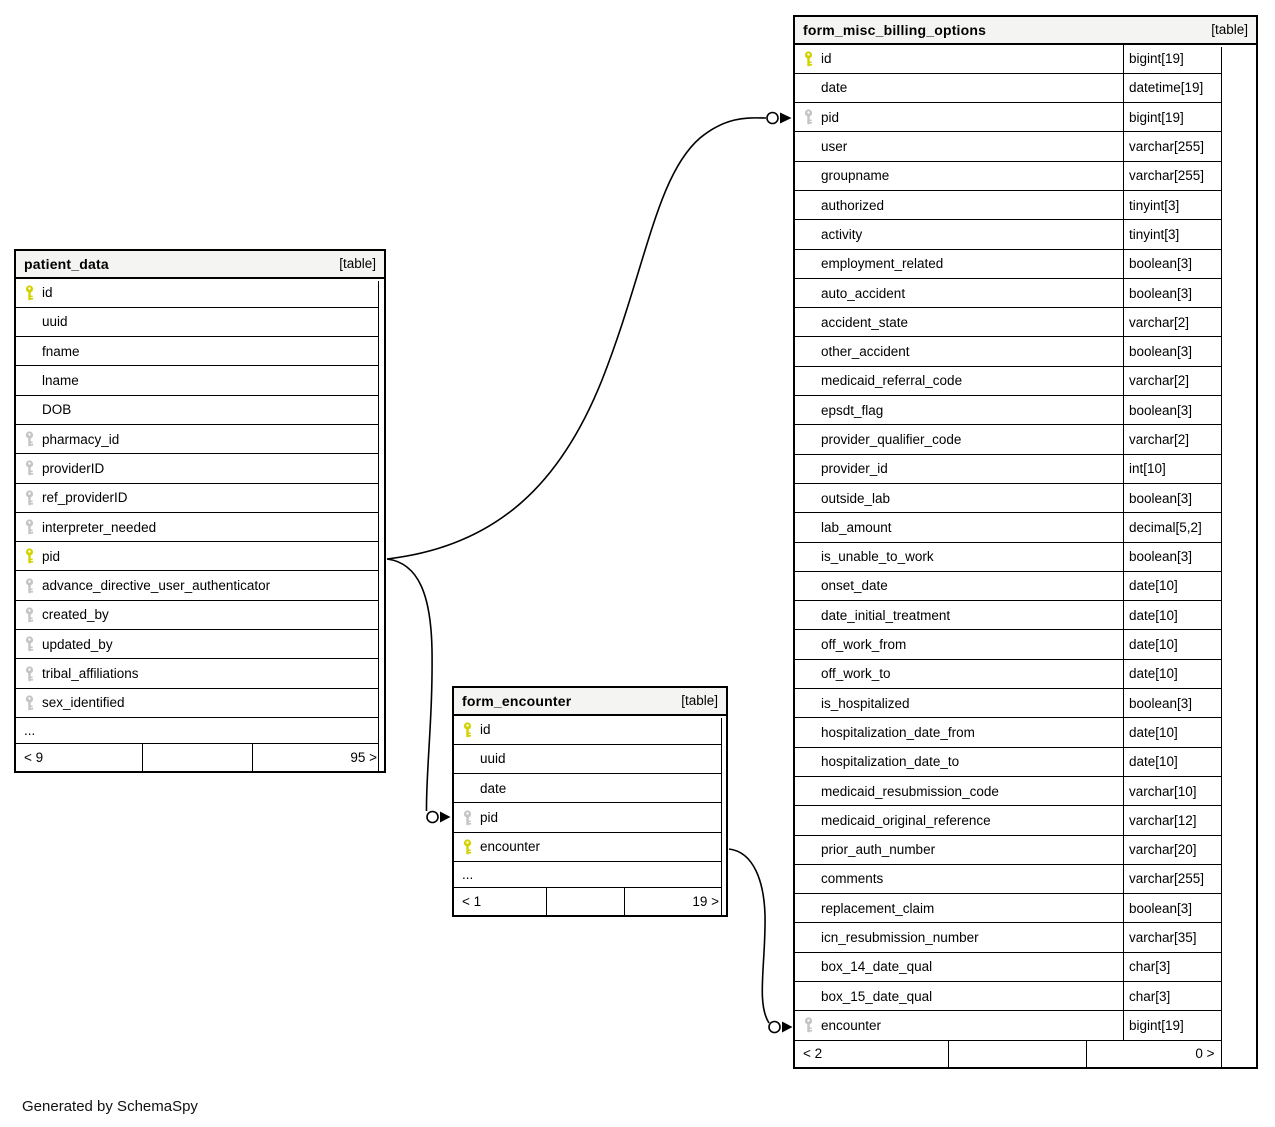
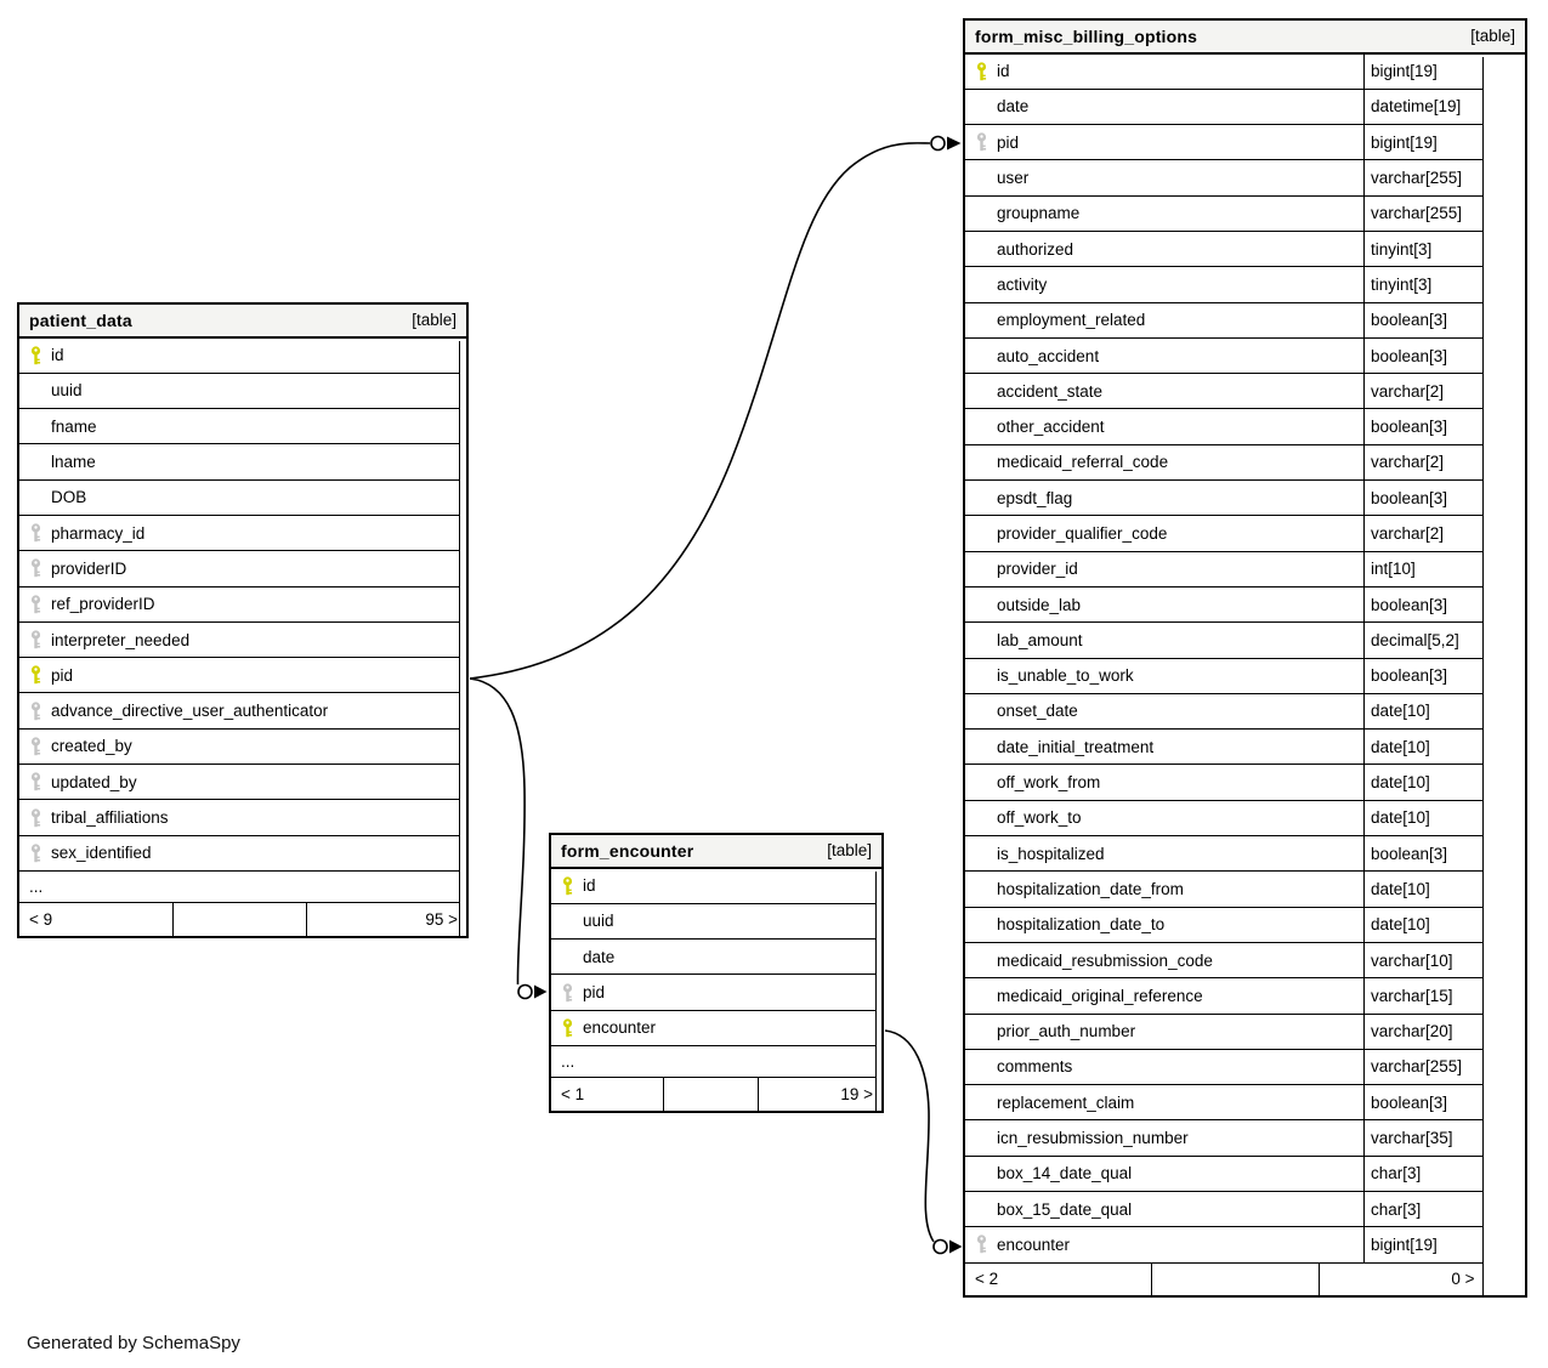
  patient_data
  [table]
  id
  uuid
  fname
  lname
  DOB
  pharmacy_id
  providerID
  ref_providerID
  interpreter_needed
  pid
  advance_directive_user_authenticator
  created_by
  updated_by
  tribal_affiliations
  sex_identified
  ...
  < 9
  95 >
  form_encounter
  [table]
  id
  uuid
  date
  pid
  encounter
  ...
  < 1
  19 >
  form_misc_billing_options
  [table]
  id
  bigint[19]
  date
  datetime[19]
  pid
  bigint[19]
  user
  varchar[255]
  groupname
  varchar[255]
  authorized
  tinyint[3]
  activity
  tinyint[3]
  employment_related
  boolean[3]
  auto_accident
  boolean[3]
  accident_state
  varchar[2]
  other_accident
  boolean[3]
  medicaid_referral_code
  varchar[2]
  epsdt_flag
  boolean[3]
  provider_qualifier_code
  varchar[2]
  provider_id
  int[10]
  outside_lab
  boolean[3]
  lab_amount
  decimal[5,2]
  is_unable_to_work
  boolean[3]
  onset_date
  date[10]
  date_initial_treatment
  date[10]
  off_work_from
  date[10]
  off_work_to
  date[10]
  is_hospitalized
  boolean[3]
  hospitalization_date_from
  date[10]
  hospitalization_date_to
  date[10]
  medicaid_resubmission_code
  varchar[10]
  medicaid_original_reference
- varchar[12]
+ varchar[15]
  prior_auth_number
  varchar[20]
  comments
  varchar[255]
  replacement_claim
  boolean[3]
  icn_resubmission_number
  varchar[35]
  box_14_date_qual
  char[3]
  box_15_date_qual
  char[3]
  encounter
  bigint[19]
  < 2
  0 >
  Generated by SchemaSpy
